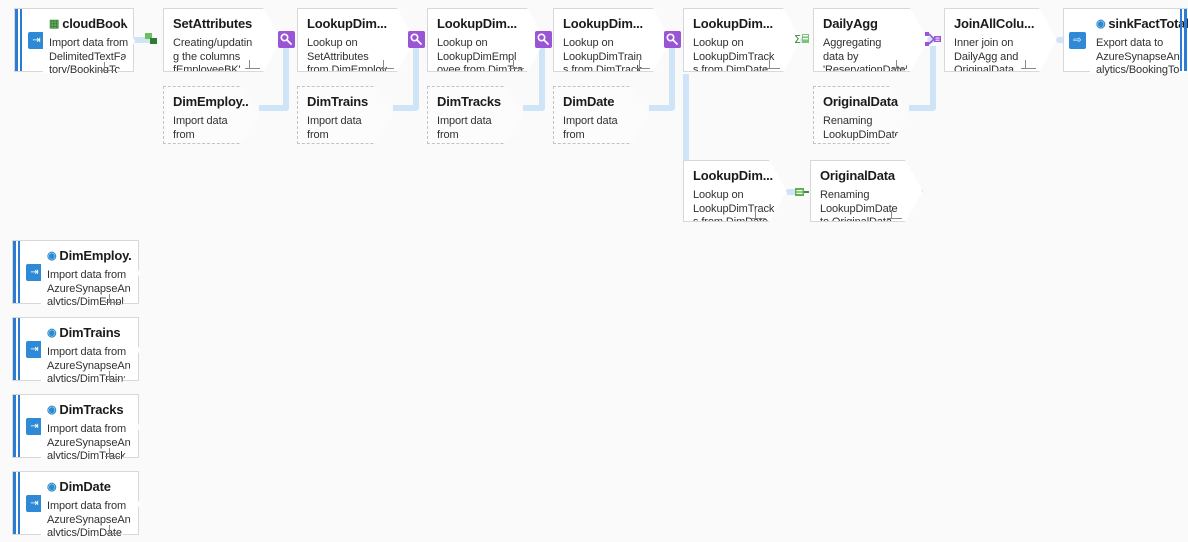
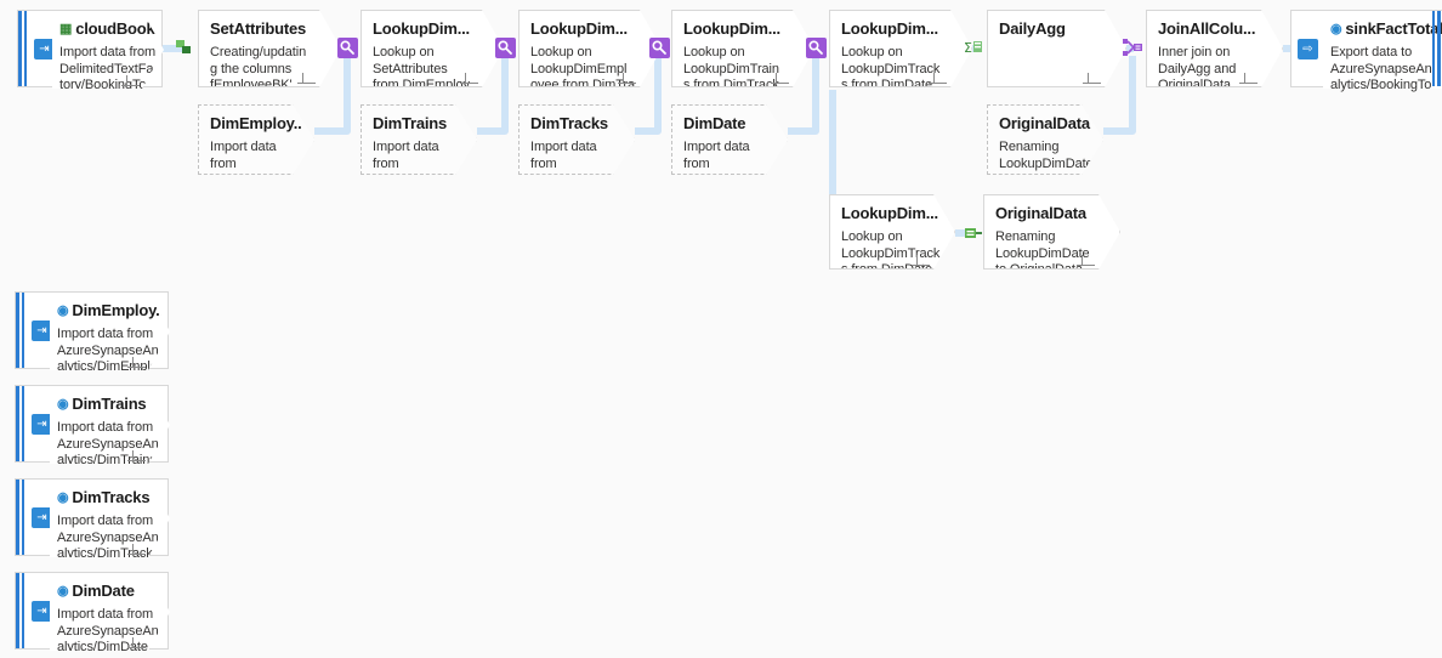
  ⇥
  ▦
  Import data from
  DelimitedTextFa
  tory/BookingTo
  SetAttributes
  Creating/updatin
  g the columns
  fEmployeeBK'
  LookupDim...
  Lookup on
  SetAttributes
  from DimEmploy
  LookupDim...
  Lookup on
  LookupDimEmpl
  oyee from DimTra
  LookupDim...
  Lookup on
  LookupDimTrain
  s from DimTrack
  LookupDim...
  Lookup on
  LookupDimTrack
  s from DimDate
  Σ
  DailyAgg
- Aggregating
- data by
- 'ReservationDate'
  JoinAllColu...
  Inner join on
  DailyAgg and
  OriginalData
  ⇨
  ◉
  sinkFactTot
  Export data to
  AzureSynapseAn
  alytics/BookingTo
  DimEmploy..
  Import data from
  DimTrains
  Import data from
  DimTracks
  Import data from
  DimDate
  Import data from
  OriginalData
  Renaming
  LookupDimDat
  LookupDim...
  Lookup on
  LookupDimTrack
  OriginalData
  Renaming
  LookupDimDate
  ⇥
  ◉
  DimEmploy.
  Import data from
  AzureSynapseAn
  alytics/DimEmpl
  ⇥
  ◉
  DimTrains
  Import data from
  AzureSynapseAn
  alytics/DimTrain
  ⇥
  ◉
  DimTracks
  Import data from
  AzureSynapseAn
  alytics/DimTrack
  ⇥
  ◉
  DimDate
  Import data from
  AzureSynapseAn
  alytics/DimDate
